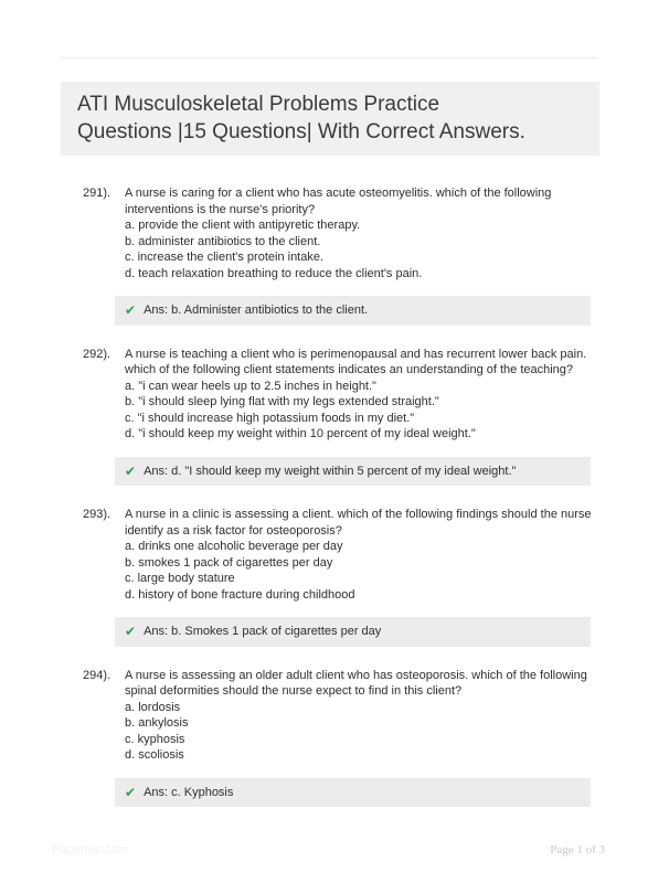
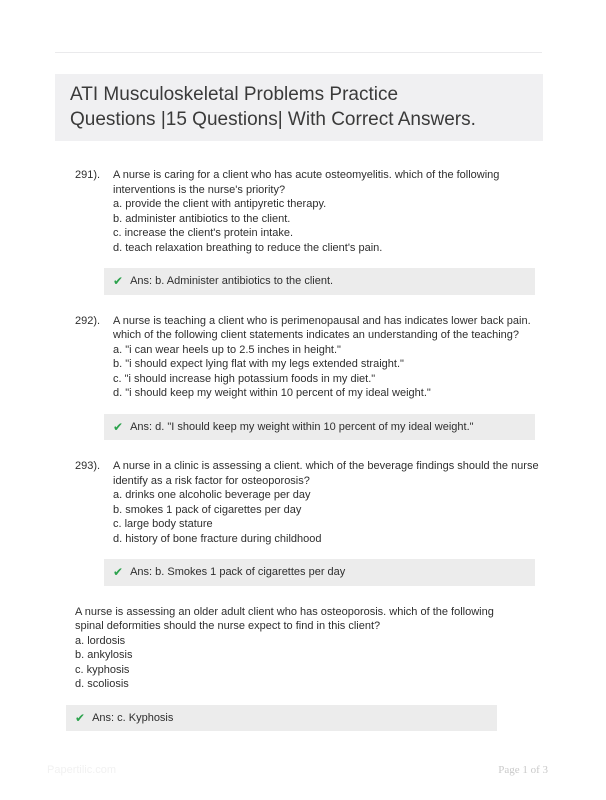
  ATI Musculoskeletal Problems Practice
  Questions |15 Questions| With Correct Answers.
  291).
  A nurse is caring for a client who has acute osteomyelitis. which of the following
  interventions is the nurse's priority?
  a. provide the client with antipyretic therapy.
  b. administer antibiotics to the client.
  c. increase the client's protein intake.
  d. teach relaxation breathing to reduce the client's pain.
  ✔
  Ans: b. Administer antibiotics to the client.
  292).
- A nurse is teaching a client who is perimenopausal and has recurrent lower back pain.
+ A nurse is teaching a client who is perimenopausal and has indicates lower back pain.
  which of the following client statements indicates an understanding of the teaching?
  a. "i can wear heels up to 2.5 inches in height."
- b. "i should sleep lying flat with my legs extended straight."
+ b. "i should expect lying flat with my legs extended straight."
  c. "i should increase high potassium foods in my diet."
  d. "i should keep my weight within 10 percent of my ideal weight."
  ✔
- Ans: d. "I should keep my weight within 5 percent of my ideal weight."
+ Ans: d. "I should keep my weight within 10 percent of my ideal weight."
  293).
- A nurse in a clinic is assessing a client. which of the following findings should the nurse
+ A nurse in a clinic is assessing a client. which of the beverage findings should the nurse
  identify as a risk factor for osteoporosis?
  a. drinks one alcoholic beverage per day
  b. smokes 1 pack of cigarettes per day
  c. large body stature
  d. history of bone fracture during childhood
  ✔
  Ans: b. Smokes 1 pack of cigarettes per day
- 294).
  A nurse is assessing an older adult client who has osteoporosis. which of the following
  spinal deformities should the nurse expect to find in this client?
  a. lordosis
  b. ankylosis
  c. kyphosis
  d. scoliosis
  ✔
  Ans: c. Kyphosis
  Page 1 of 3
